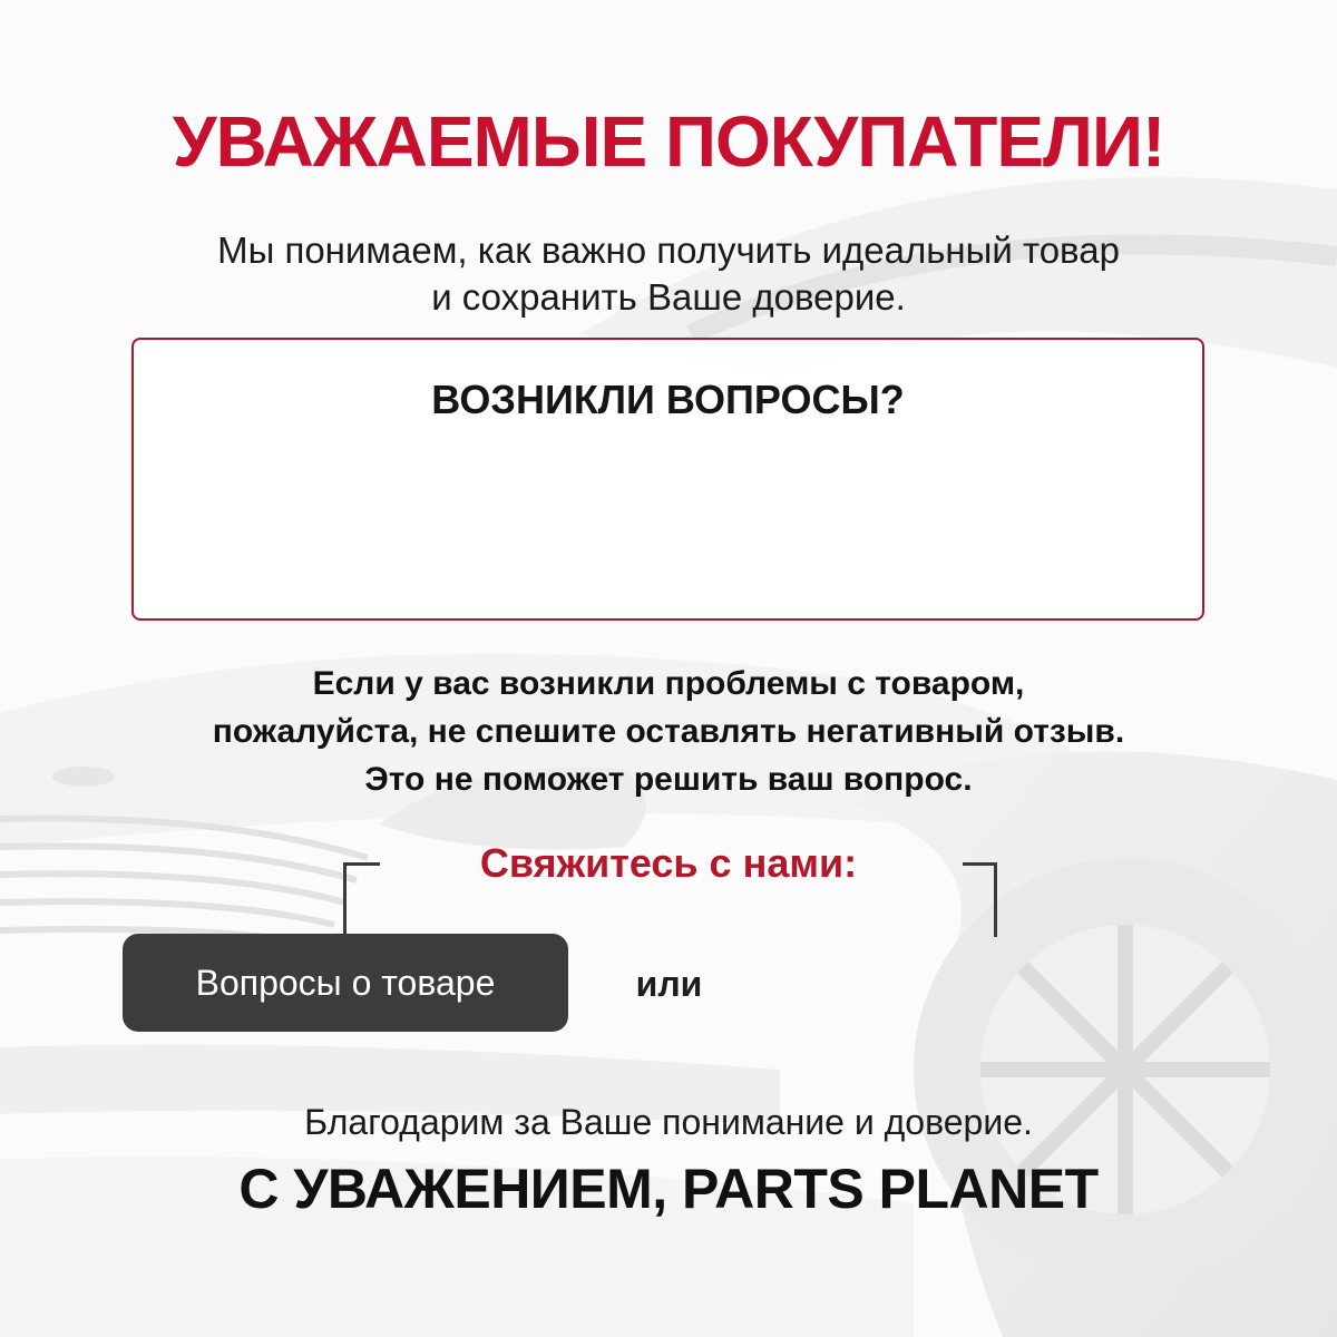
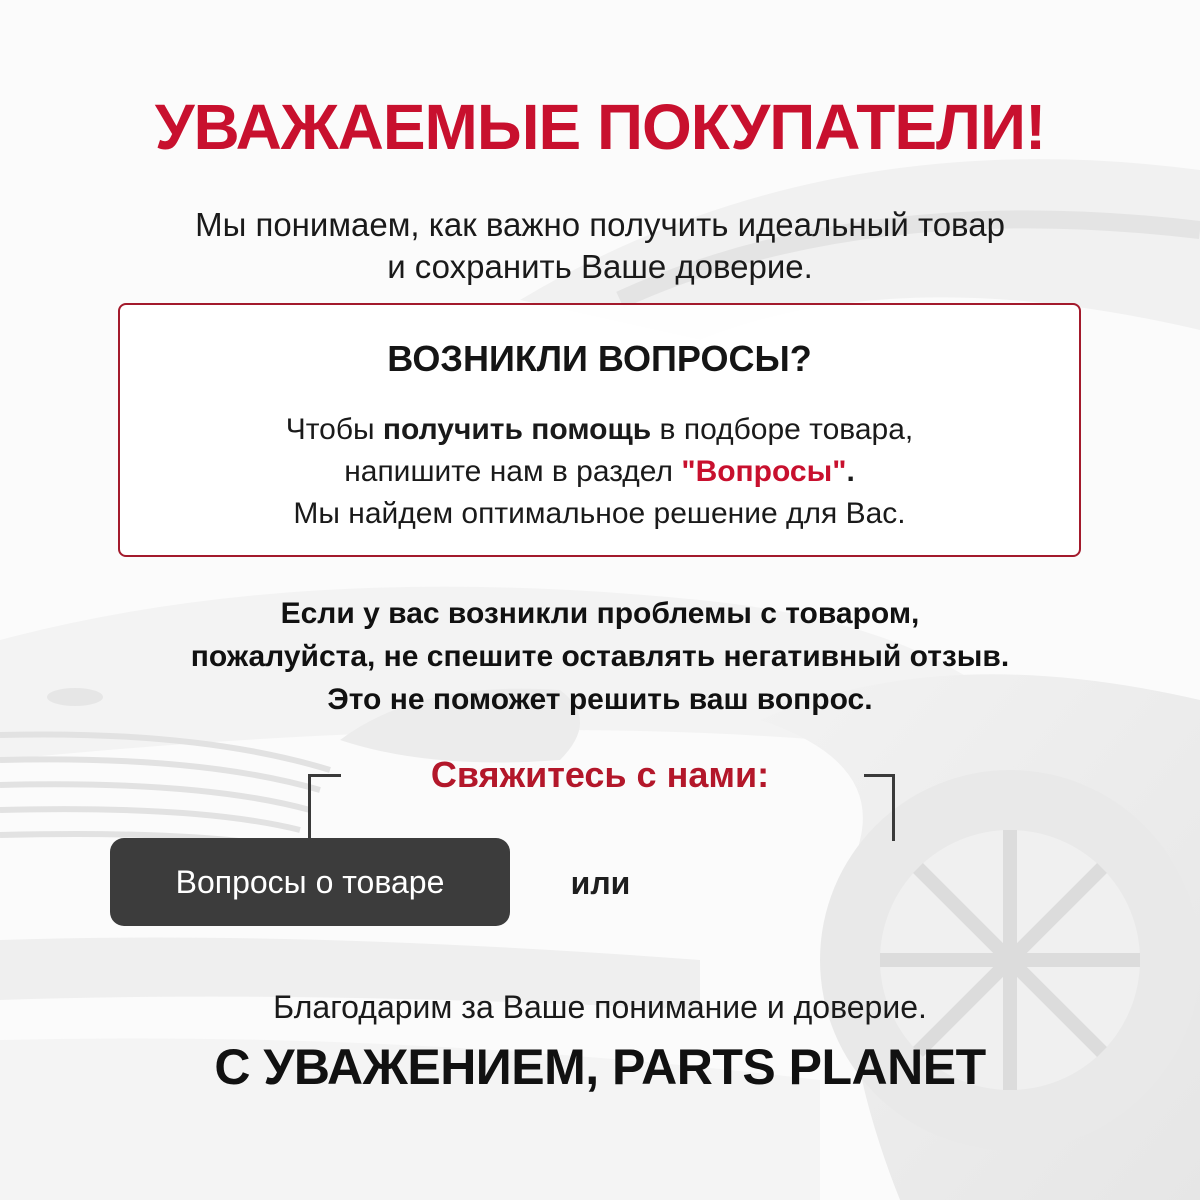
  УВАЖАЕМЫЕ ПОКУПАТЕЛИ!
  Мы понимаем, как важно получить идеальный товар
  и сохранить Ваше доверие.
  ВОЗНИКЛИ ВОПРОСЫ?
+ Чтобы получить помощь в подборе товара,
+ напишите нам в раздел "Вопросы".
+ Мы найдем оптимальное решение для Вас.
  Если у вас возникли проблемы с товаром,
  пожалуйста, не спешите оставлять негативный отзыв.
  Это не поможет решить ваш вопрос.
  Свяжитесь с нами:
  Вопросы о товаре
  или
  Благодарим за Ваше понимание и доверие.
  С УВАЖЕНИЕМ, PARTS PLANET
